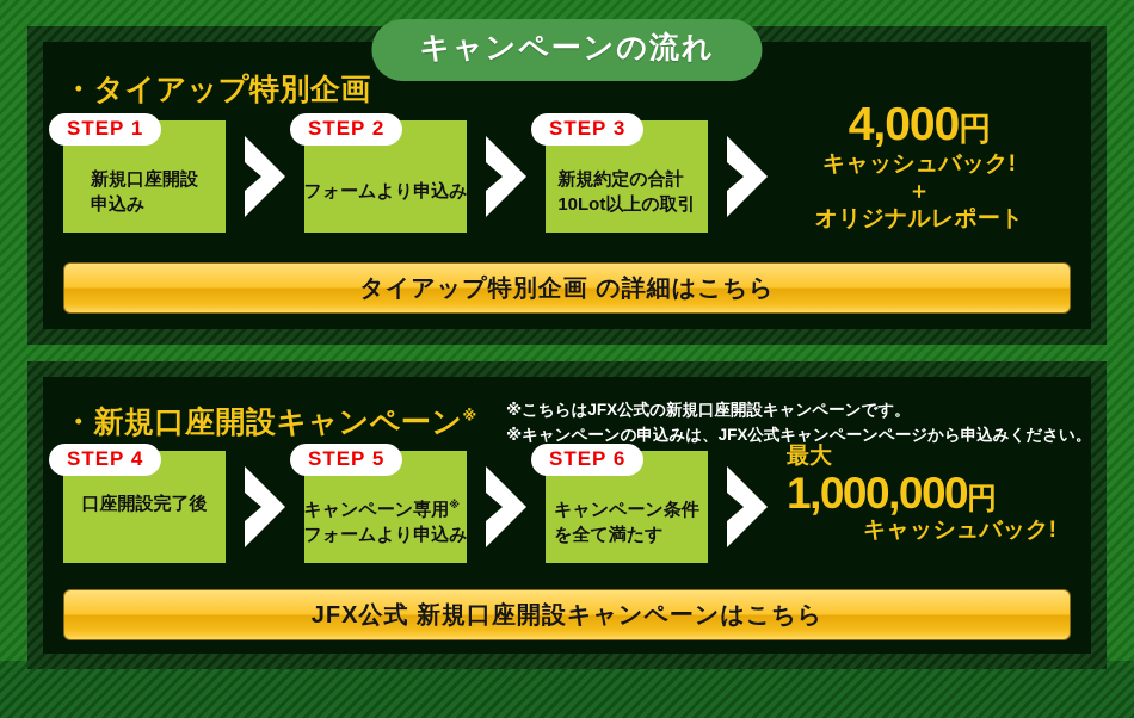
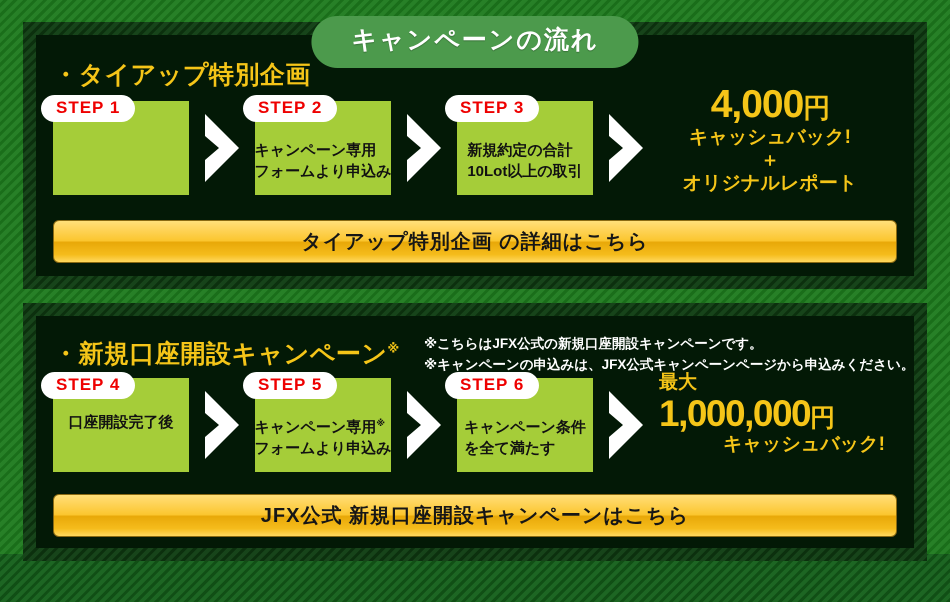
  キャンペーンの流れ
  ・タイアップ特別企画
  STEP 1
- 新規口座開設
- 申込み
  STEP 2
+ キャンペーン専用
  フォームより申込み
  STEP 3
  新規約定の合計
  10Lot以上の取引
  4,000円
  キャッシュバック!
  ＋
  オリジナルレポート
  タイアップ特別企画 の詳細はこちら
  ・新規口座開設キャンペーン※
  ※こちらはJFX公式の新規口座開設キャンペーンです。
  ※キャンペーンの申込みは、JFX公式キャンペーンページから申込みください。
  STEP 4
  口座開設完了後
  STEP 5
  キャンペーン専用※
  フォームより申込み
  STEP 6
  キャンペーン条件
  を全て満たす
  最大
  1,000,000円
  キャッシュバック!
  JFX公式 新規口座開設キャンペーンはこちら
